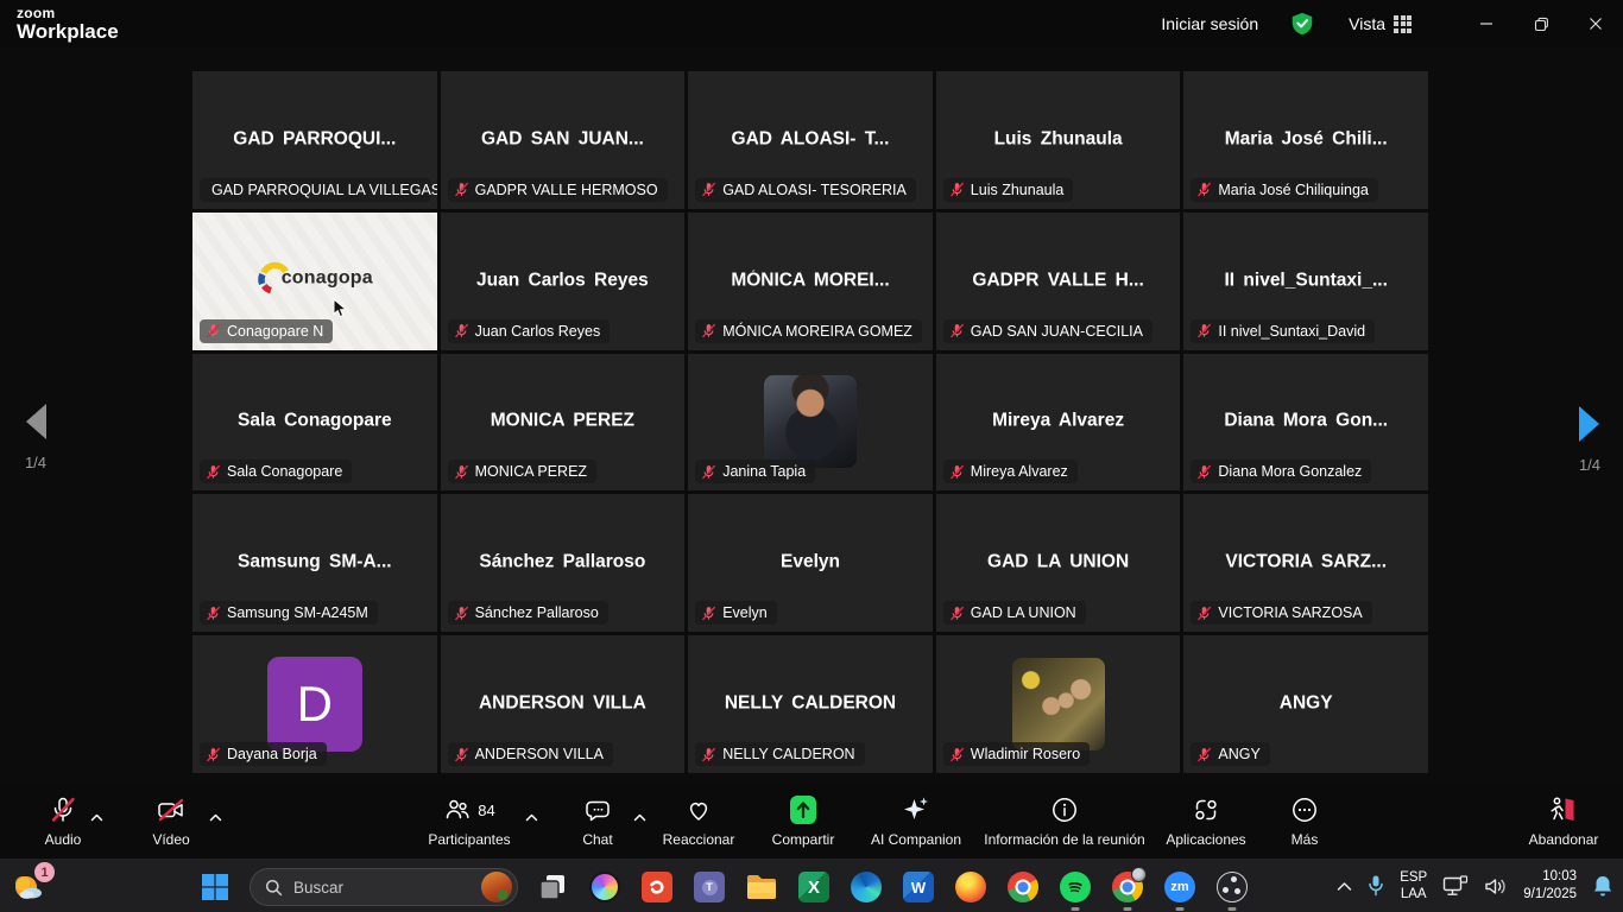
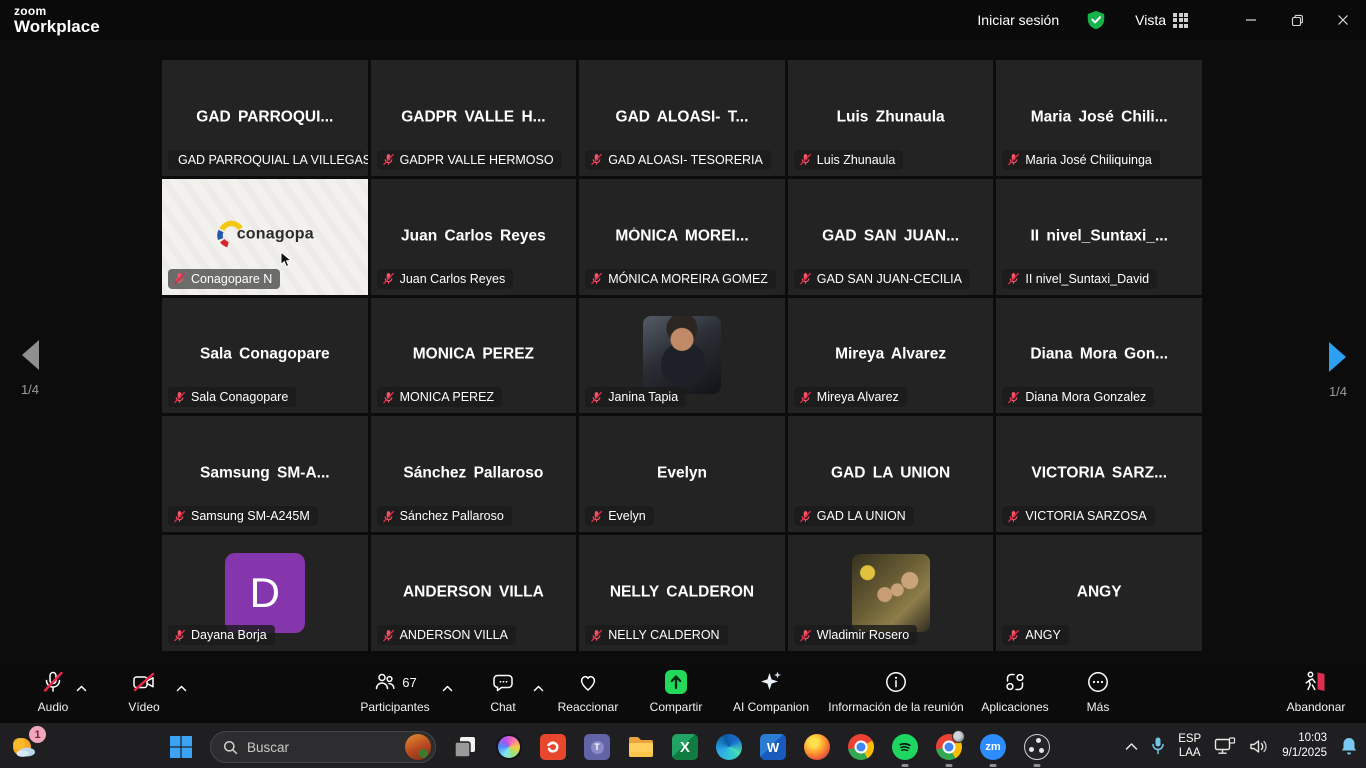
  zoom
  Workplace
  Iniciar sesión
  Vista
  GAD PARROQUI...
  GAD PARROQUIAL LA VILLEGAS
- GAD SAN JUAN...
+ GADPR VALLE H...
  GADPR VALLE HERMOSO
  GAD ALOASI- T...
  GAD ALOASI- TESORERIA
  Luis Zhunaula
  Luis Zhunaula
  Maria José Chili...
  Maria José Chiliquinga
  conagopa
  Conagopare N
  Juan Carlos Reyes
  Juan Carlos Reyes
  MÓNICA MOREI...
  MÓNICA MOREIRA GOMEZ
- GADPR VALLE H...
+ GAD SAN JUAN...
  GAD SAN JUAN-CECILIA
  II nivel_Suntaxi_...
  II nivel_Suntaxi_David
  Sala Conagopare
  Sala Conagopare
  MONICA PEREZ
  MONICA PEREZ
  Janina Tapia
  Mireya Alvarez
  Mireya Alvarez
  Diana Mora Gon...
  Diana Mora Gonzalez
  Samsung SM-A...
  Samsung SM-A245M
  Sánchez Pallaroso
  Sánchez Pallaroso
  Evelyn
  Evelyn
  GAD LA UNION
  GAD LA UNION
  VICTORIA SARZ...
  VICTORIA SARZOSA
  D
  Dayana Borja
  ANDERSON VILLA
  ANDERSON VILLA
  NELLY CALDERON
  NELLY CALDERON
  Wladimir Rosero
  ANGY
  ANGY
  1/4
  1/4
  Audio
  Vídeo
- 84
+ 67
  Participantes
  Chat
  Reaccionar
  Compartir
  AI Companion
  Información de la reunión
  Aplicaciones
  Más
  Abandonar
  1
  Buscar
  T
  X
  W
  zm
  ESP
  LAA
  10:03
  9/1/2025
